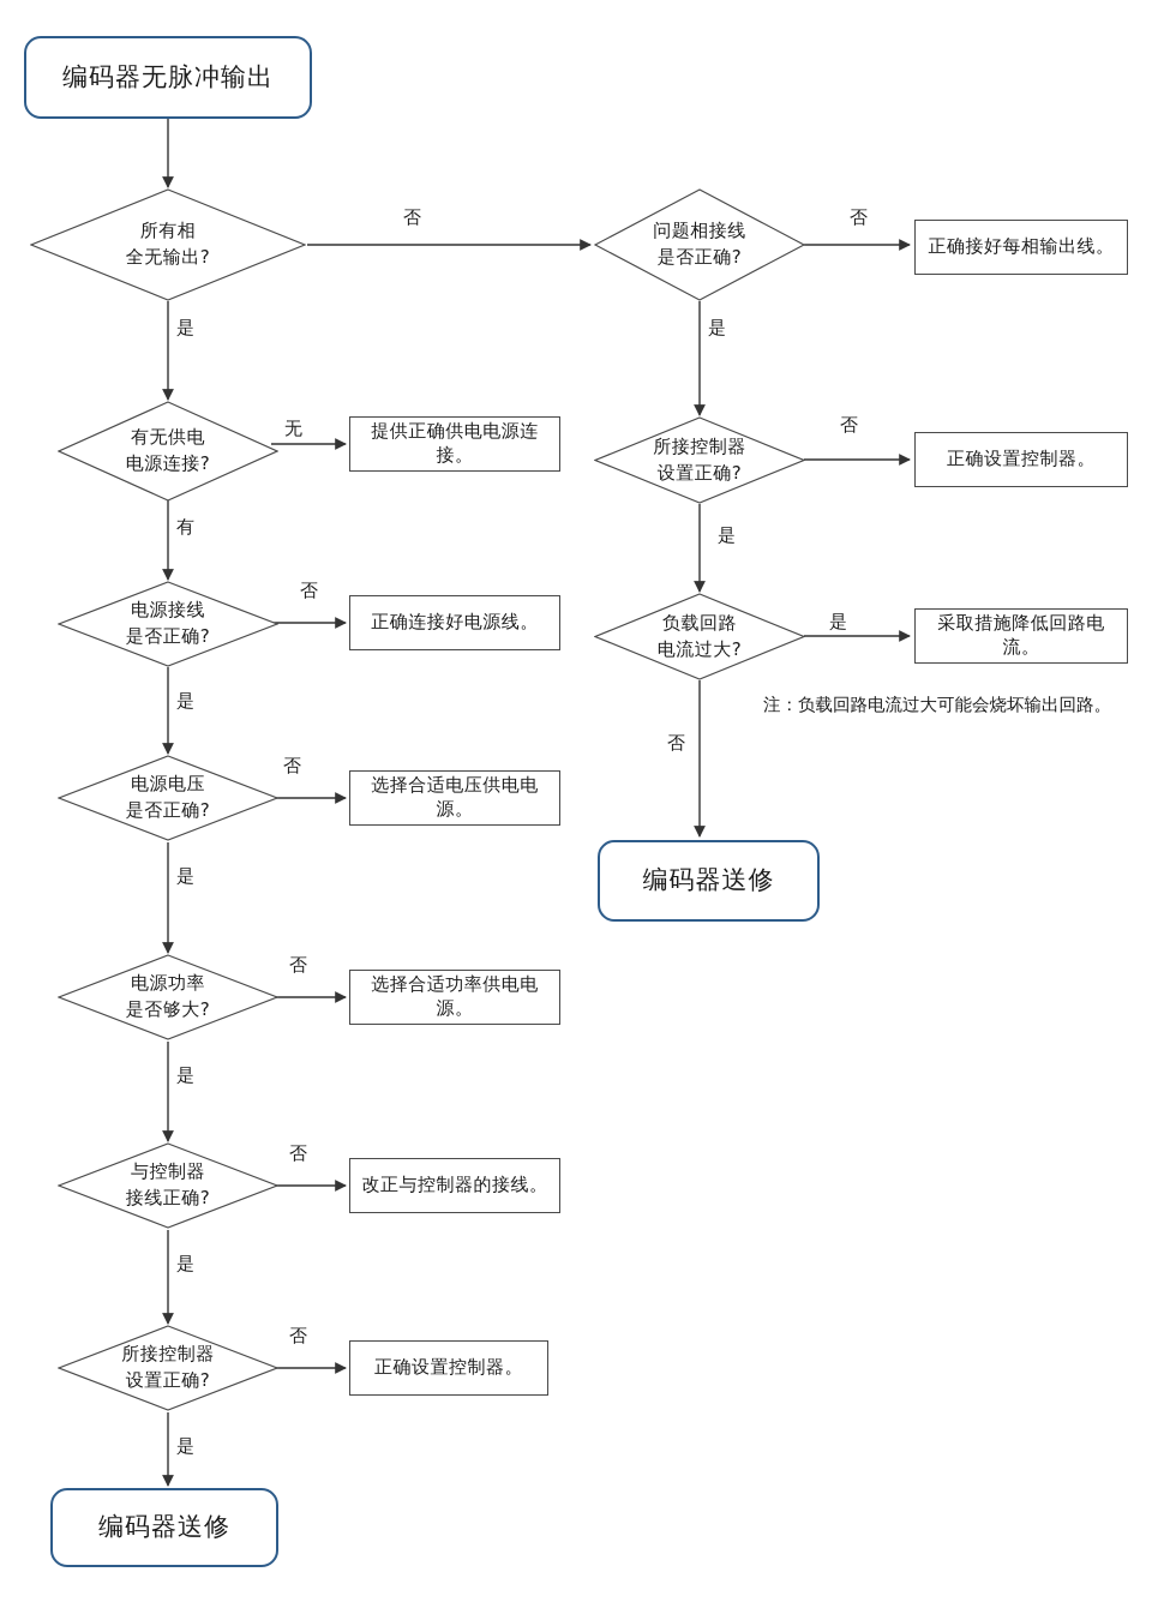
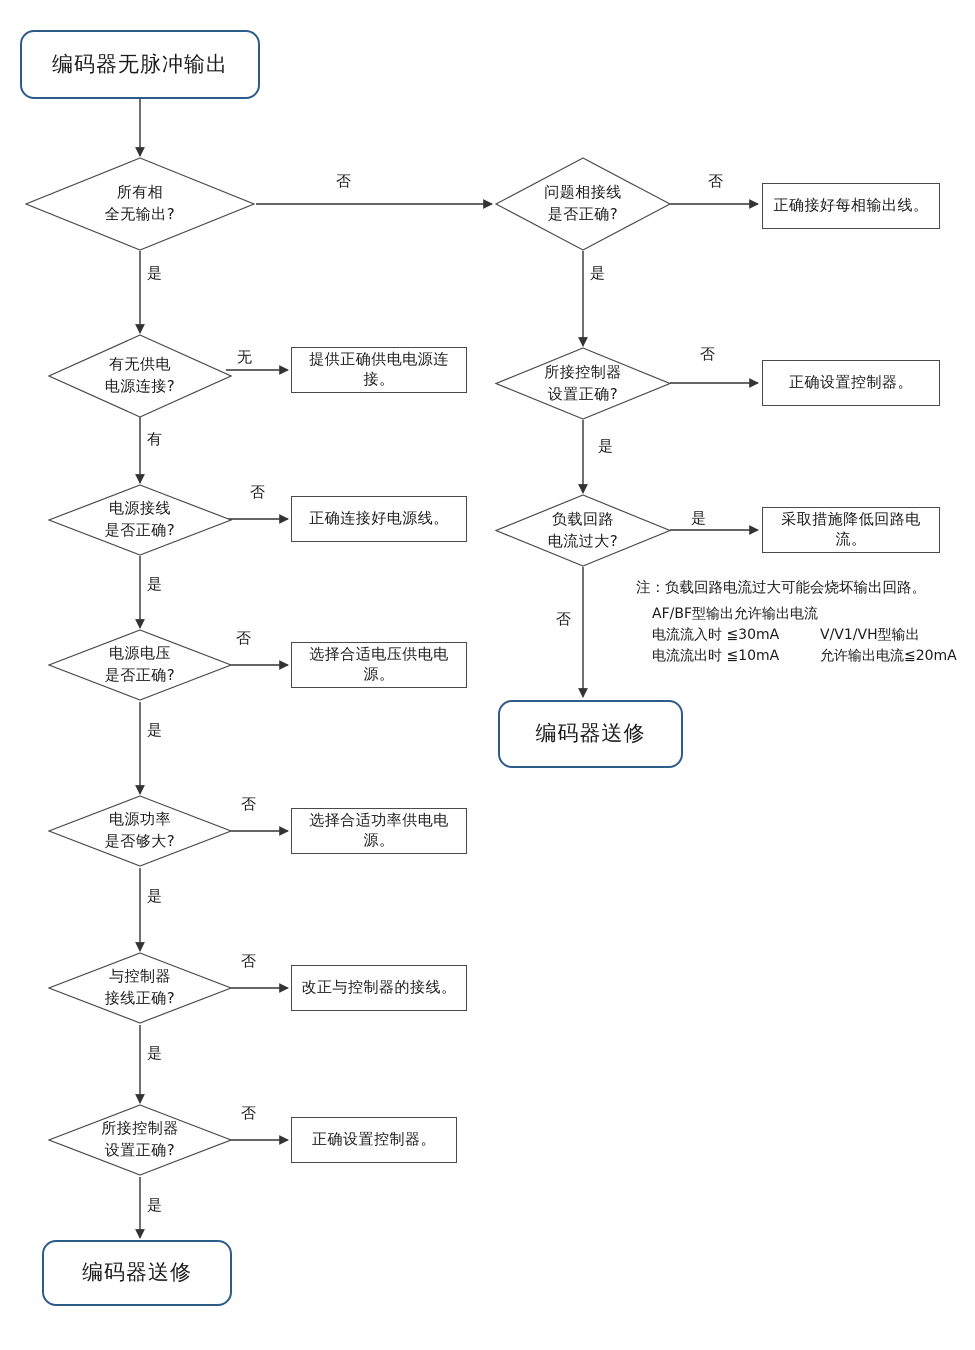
  编码器无脉冲输出
  所有相
  全无输出?
  否
  是
  有无供电
  电源连接?
  无
  有
  提供正确供电电源连接。
  电源接线
  是否正确?
  否
  是
  正确连接好电源线。
  电源电压
  是否正确?
  否
  是
  选择合适电压供电电源。
  电源功率
  是否够大?
  否
  是
  选择合适功率供电电源。
  与控制器
  接线正确?
  否
  是
  改正与控制器的接线。
  所接控制器
  设置正确?
  否
  是
  正确设置控制器。
  编码器送修
  问题相接线
  是否正确?
  否
  是
  正确接好每相输出线。
  所接控制器
  设置正确?
  否
  是
  正确设置控制器。
  负载回路
  电流过大?
  是
  否
  采取措施降低回路电流。
  注：负载回路电流过大可能会烧坏输出回路。
+ AF/BF型输出允许输出电流
+ 电流流入时 ≦30mA
+ V/V1/VH型输出
+ 电流流出时 ≦10mA
+ 允许输出电流≦20mA
  编码器送修
